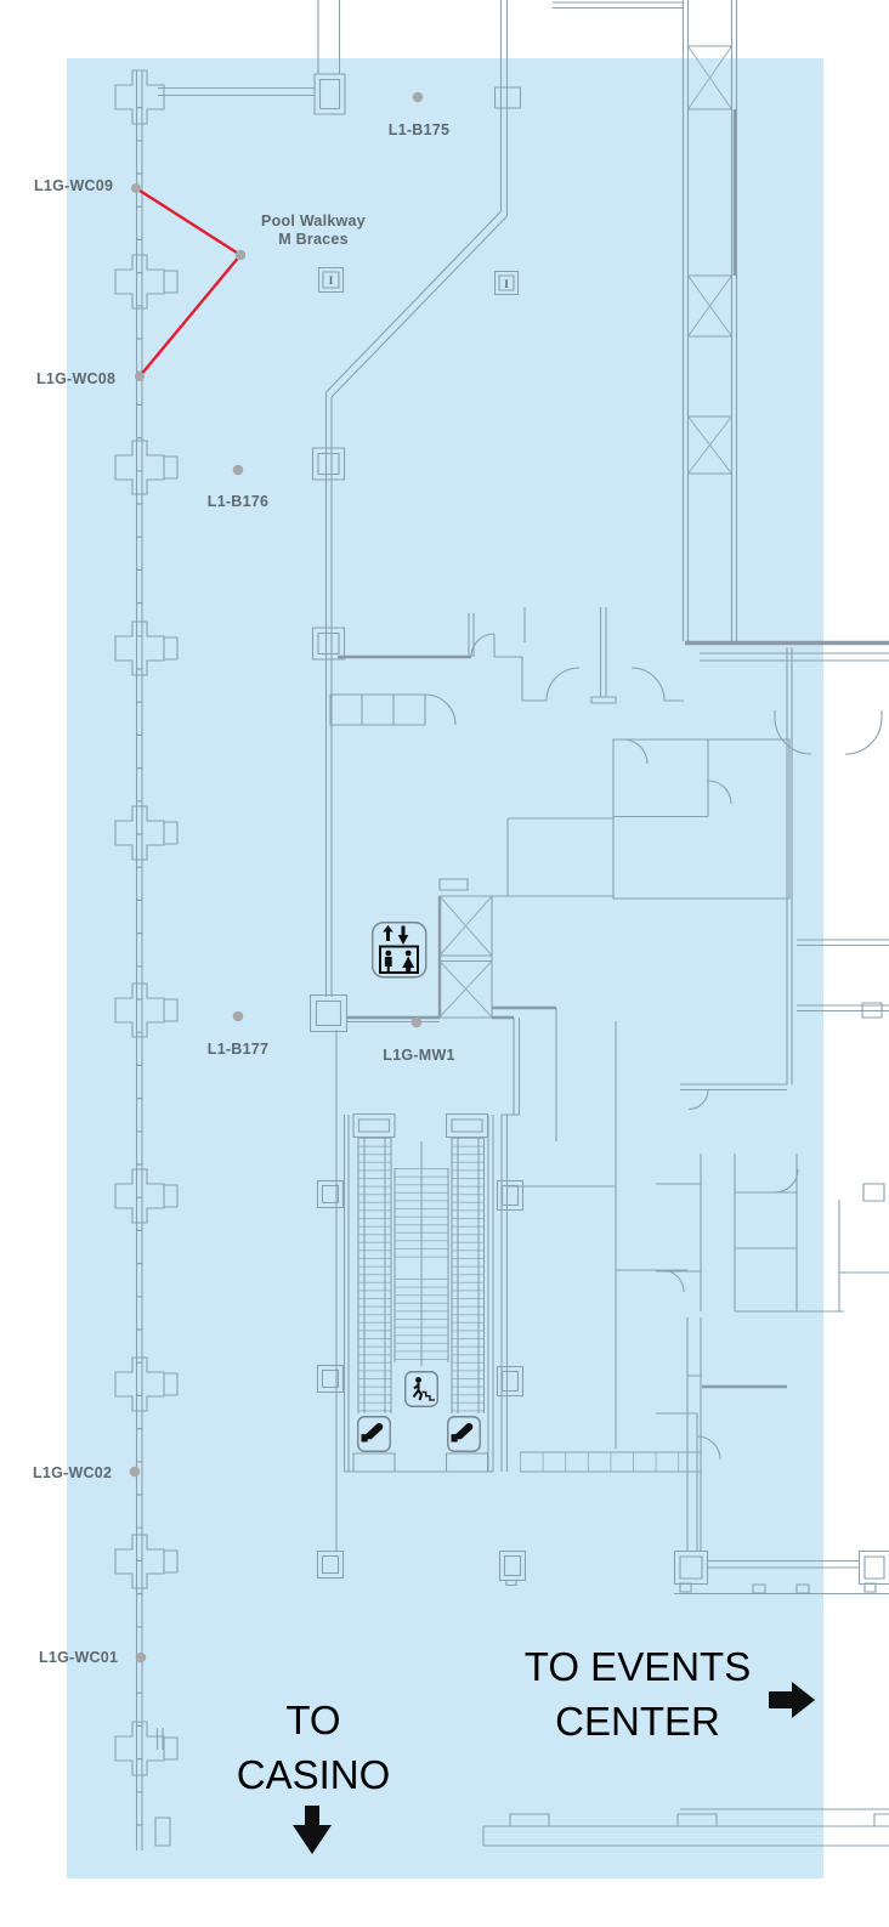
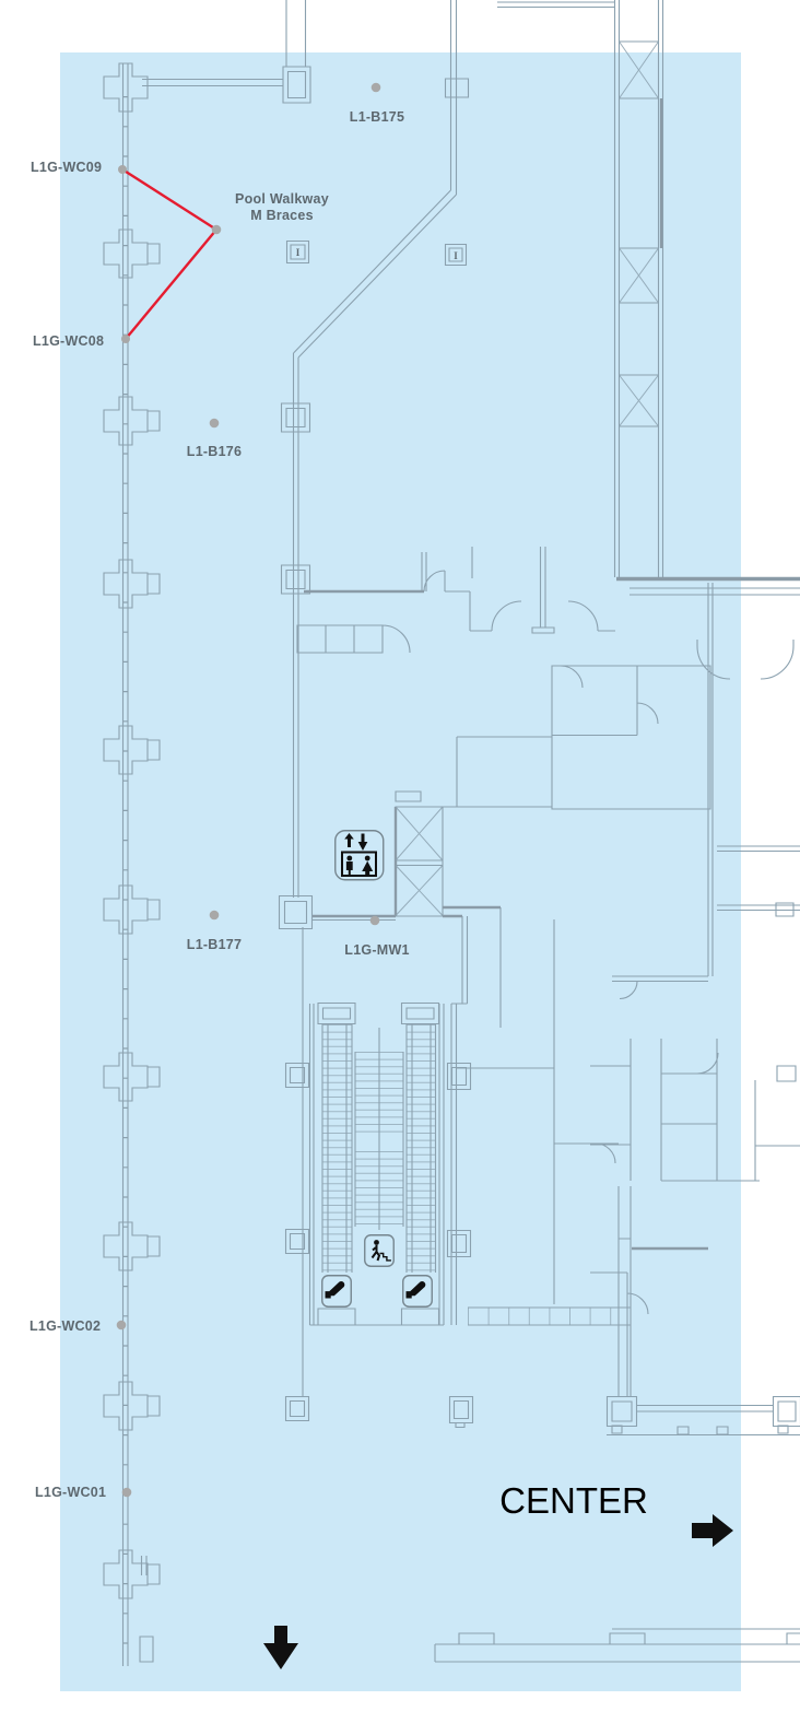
  I
  I
  L1G-WC09
  L1-B175
  Pool Walkway
  M Braces
  L1G-WC08
  L1-B176
  L1-B177
  L1G-MW1
  L1G-WC02
  L1G-WC01
- TO
- CASINO
- TO EVENTS
  CENTER
